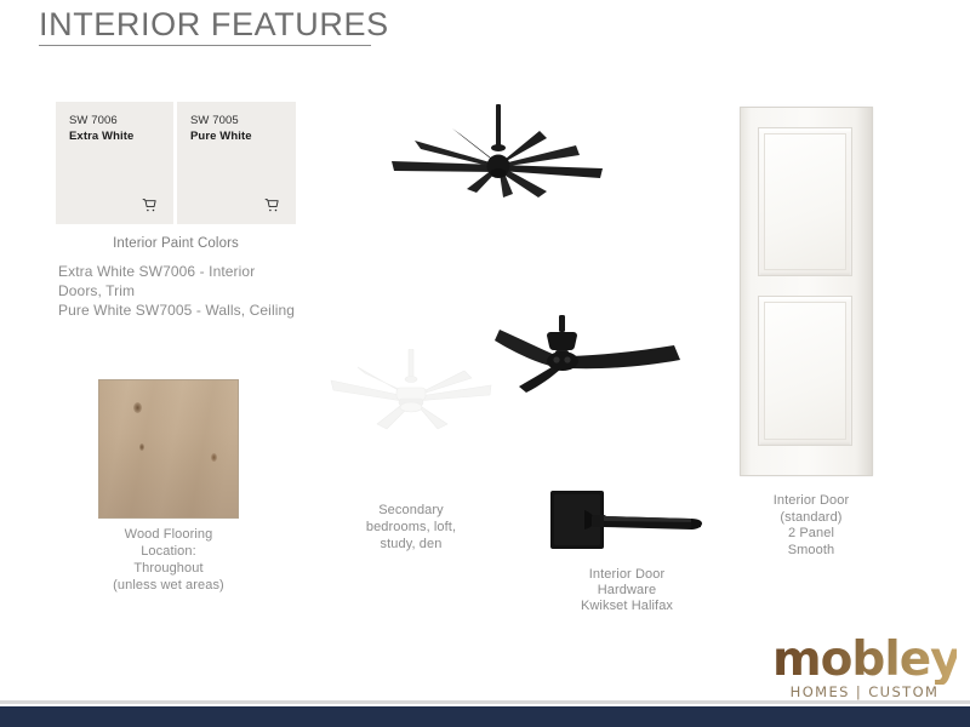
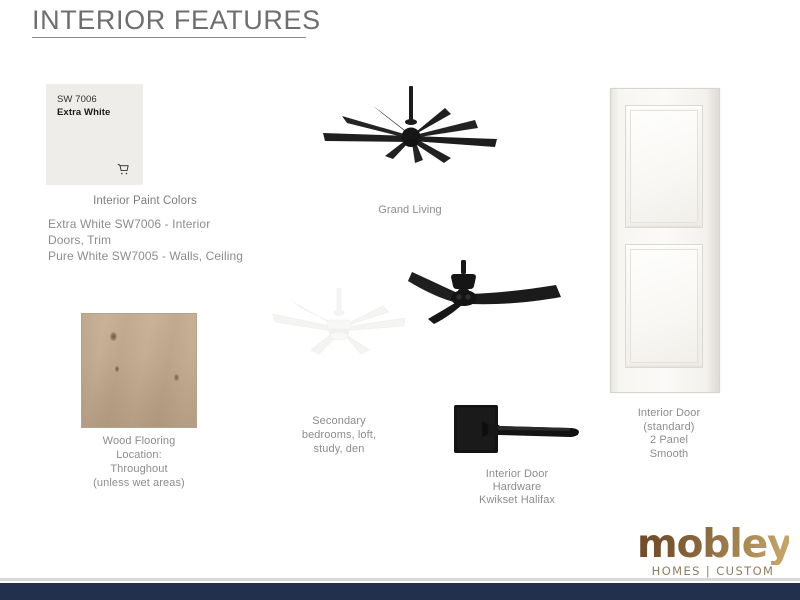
  INTERIOR FEATURES
  SW 7006
  Extra White
- SW 7005
- Pure White
  Interior Paint Colors
  Extra White SW7006 - Interior Doors, Trim
  Pure White SW7005 - Walls, Ceiling
  Wood Flooring
  Location:
  Throughout
  (unless wet areas)
+ Grand Living
  Secondary
  bedrooms, loft,
  study, den
  Interior Door
  Hardware
  Kwikset Halifax
  Interior Door
  (standard)
  2 Panel
  Smooth
  mobley
  HOMES | CUSTOM
